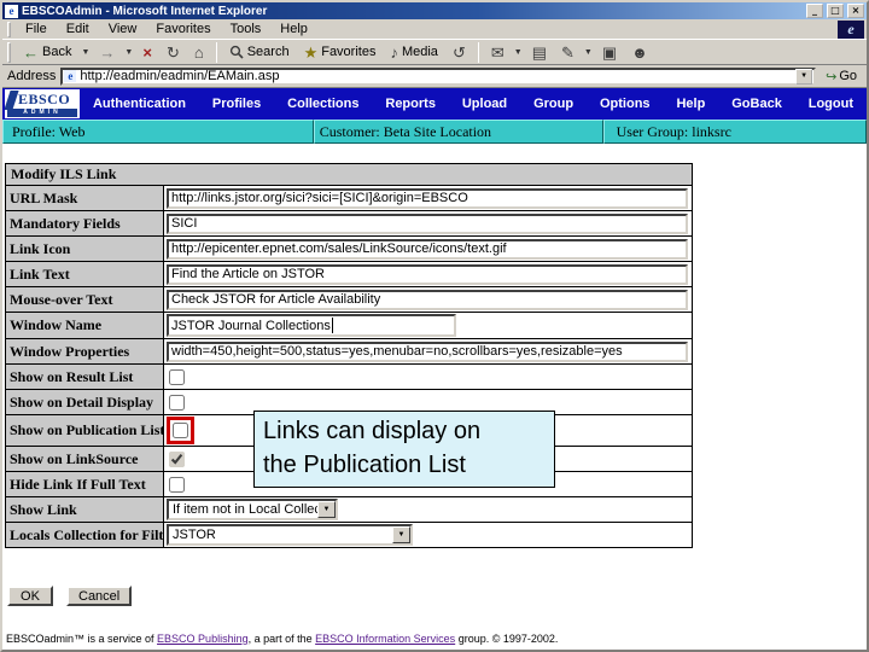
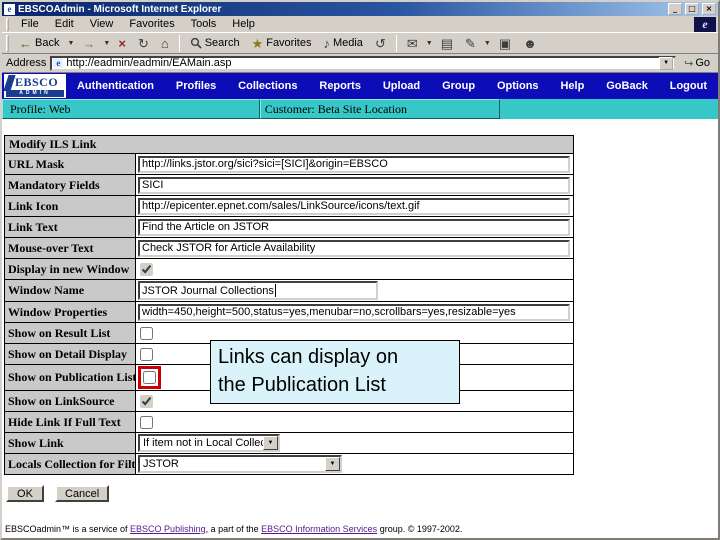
  e
  EBSCOAdmin - Microsoft Internet Explorer
  _
  □
  ×
  File
  Edit
  View
  Favorites
  Tools
  Help
  e
  ←
  Back
  →
  ×
  ↻
  ⌂
  Search
  ★
  Favorites
  ♪
  Media
  ↺
  ✉
  ▤
  ✎
  ▣
  ☻
  Address
  e
  http://eadmin/eadmin/EAMain.asp
  ↪
  Go
  EBSCO
  Authentication
  Profiles
  Collections
  Reports
  Upload
  Group
  Options
  Help
  GoBack
  Logout
  Profile: Web
  Customer: Beta Site Location
- User Group: linksrc
  Modify ILS Link
  URL Mask
  http://links.jstor.org/sici?sici=[SICI]&origin=EBSCO
  Mandatory Fields
  SICI
  Link Icon
  http://epicenter.epnet.com/sales/LinkSource/icons/text.gif
  Link Text
  Find the Article on JSTOR
  Mouse-over Text
  Check JSTOR for Article Availability
+ Display in new Window
  Window Name
  JSTOR Journal Collections
  Window Properties
  width=450,height=500,status=yes,menubar=no,scrollbars=yes,resizable=yes
  Show on Result List
  Show on Detail Display
  Show on Publication List
  Show on LinkSource
  Hide Link If Full Text
  Show Link
  If item not in Local Colle
  Locals Collection for Filt
  JSTOR
  Links can display on
  the Publication List
  OK
  Cancel
  EBSCOadmin™ is a service of EBSCO Publishing, a part of the EBSCO Information Services group. © 1997-2002.
